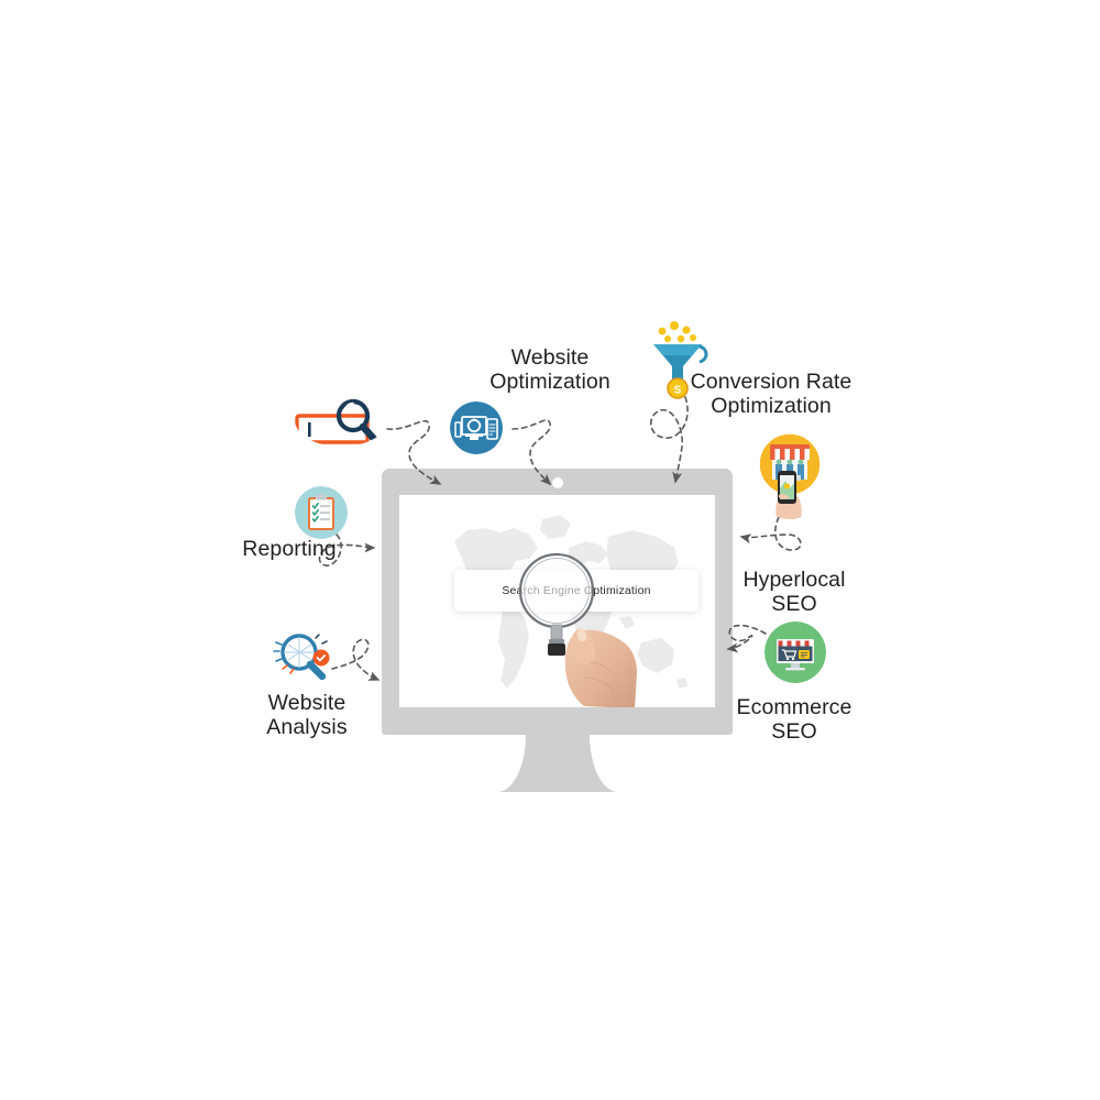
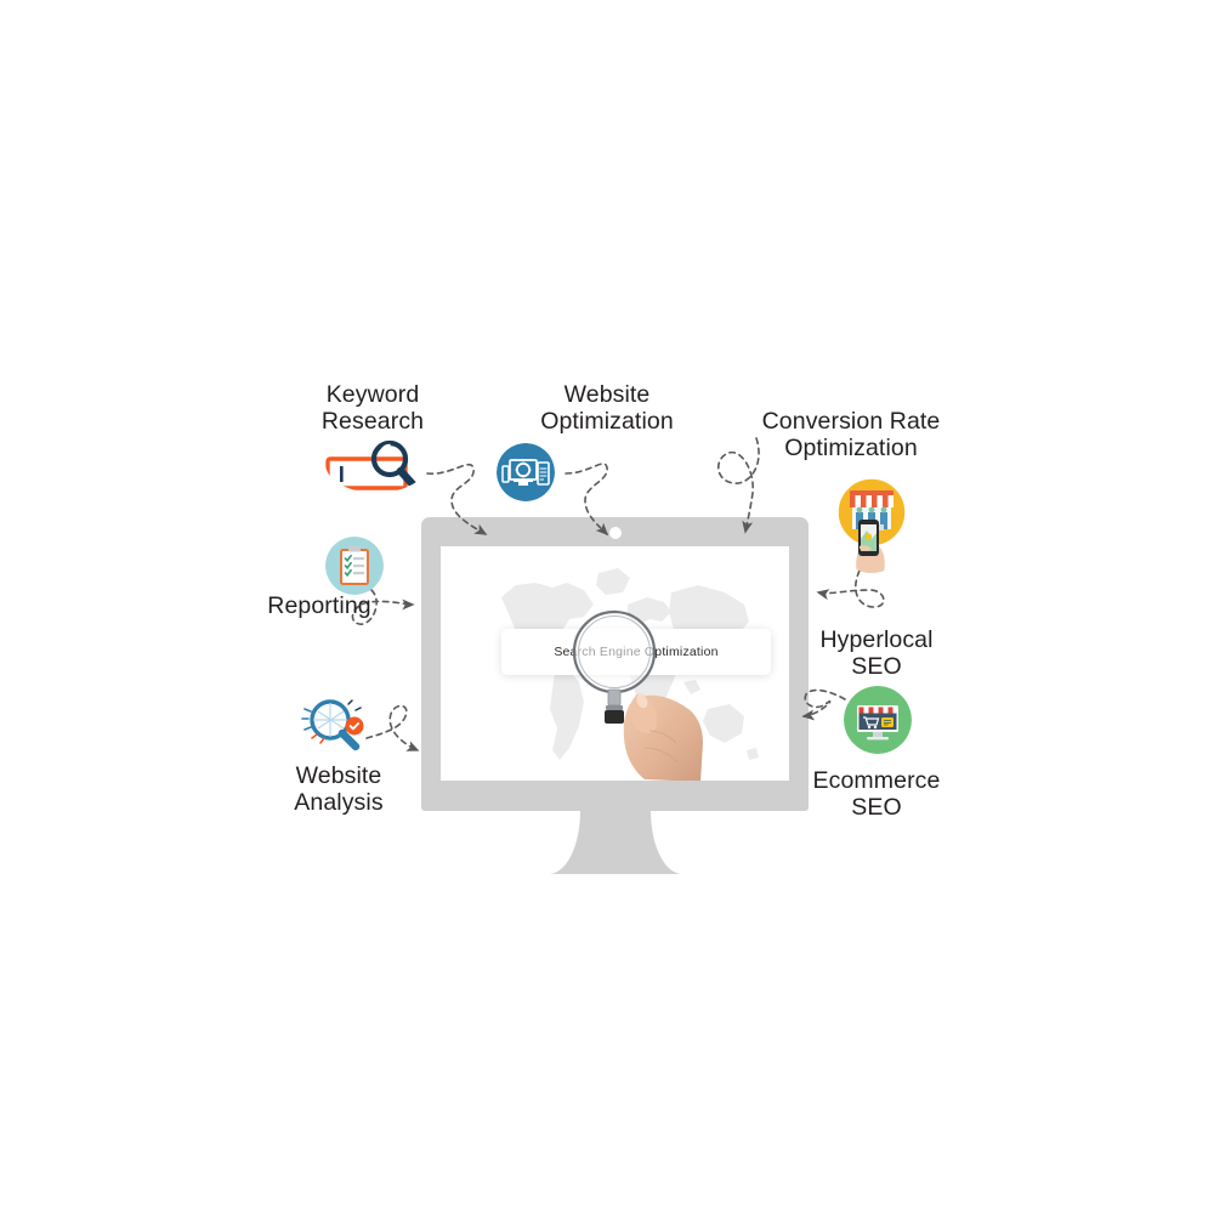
  Search Engineptimization
+ Keyword
+ Research
  Website
  Optimization
  Conversion Rate
  Optimization
- S
  Hyperlocal
  SEO
  Ecommerce
  SEO
  Reporting
  Website
  Analysis
